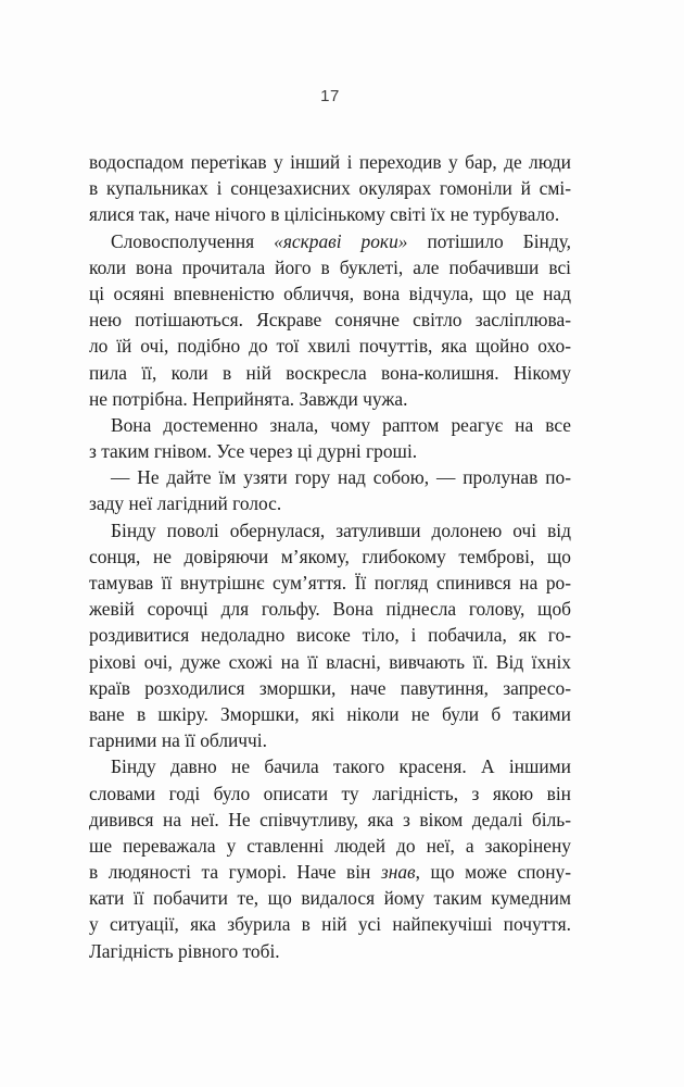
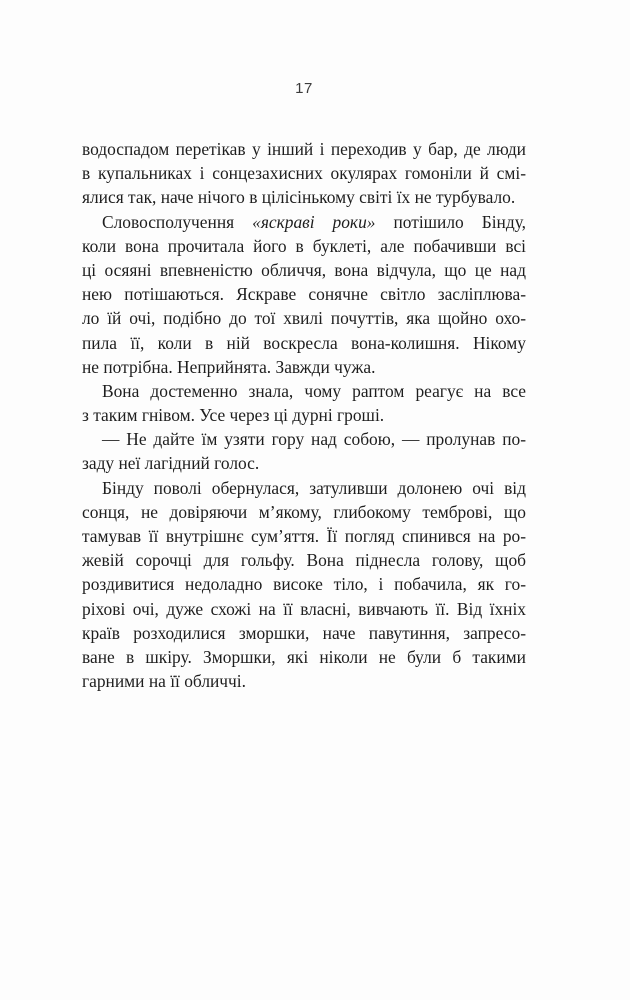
  17
  водоспадом перетікав у інший і переходив у бар, де люди
  в купальниках і сонцезахисних окулярах гомоніли й смі-
  ялися так, наче нічого в цілісінькому світі їх не турбувало.
  Словосполучення «яскраві роки» потішило Бінду,
  коли вона прочитала його в буклеті, але побачивши всі
  ці осяяні впевненістю обличчя, вона відчула, що це над
  нею потішаються. Яскраве сонячне світло засліплюва-
  ло їй очі, подібно до тої хвилі почуттів, яка щойно охо-
  пила її, коли в ній воскресла вона-колишня. Нікому
  не потрібна. Неприйнята. Завжди чужа.
  Вона достеменно знала, чому раптом реагує на все
  з таким гнівом. Усе через ці дурні гроші.
  — Не дайте їм узяти гору над собою, — пролунав по-
  заду неї лагідний голос.
  Бінду поволі обернулася, затуливши долонею очі від
  сонця, не довіряючи м’якому, глибокому темброві, що
  тамував її внутрішнє сум’яття. Її погляд спинився на ро-
  жевій сорочці для гольфу. Вона піднесла голову, щоб
  роздивитися недоладно високе тіло, і побачила, як го-
  ріхові очі, дуже схожі на її власні, вивчають її. Від їхніх
  країв розходилися зморшки, наче павутиння, запресо-
  ване в шкіру. Зморшки, які ніколи не були б такими
  гарними на її обличчі.
- Бінду давно не бачила такого красеня. А іншими
- словами годі було описати ту лагідність, з якою він
- дивився на неї. Не співчутливу, яка з віком дедалі біль-
- ше переважала у ставленні людей до неї, а закорінену
- в людяності та гуморі. Наче він знав, що може спону-
- кати її побачити те, що видалося йому таким кумедним
- у ситуації, яка збурила в ній усі найпекучіші почуття.
- Лагідність рівного тобі.
